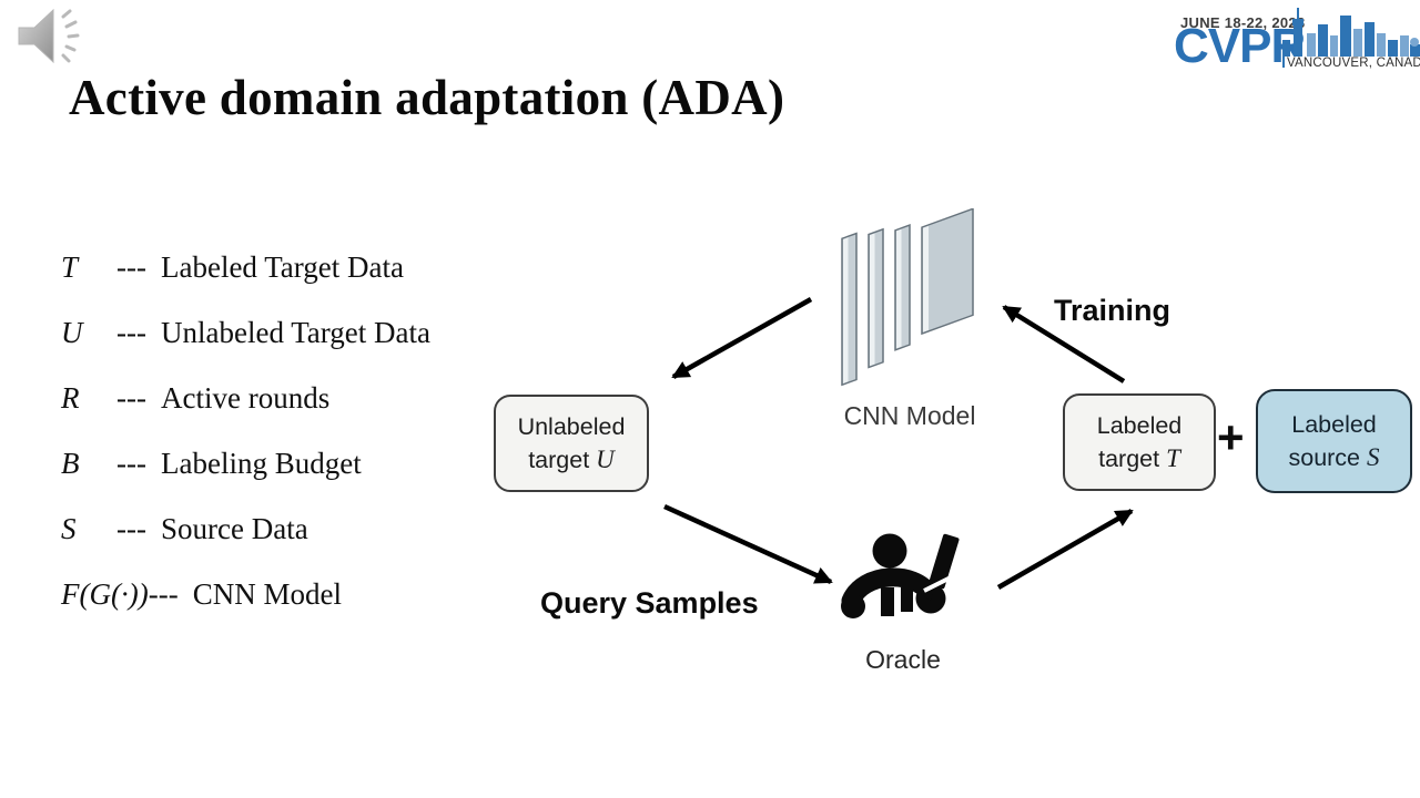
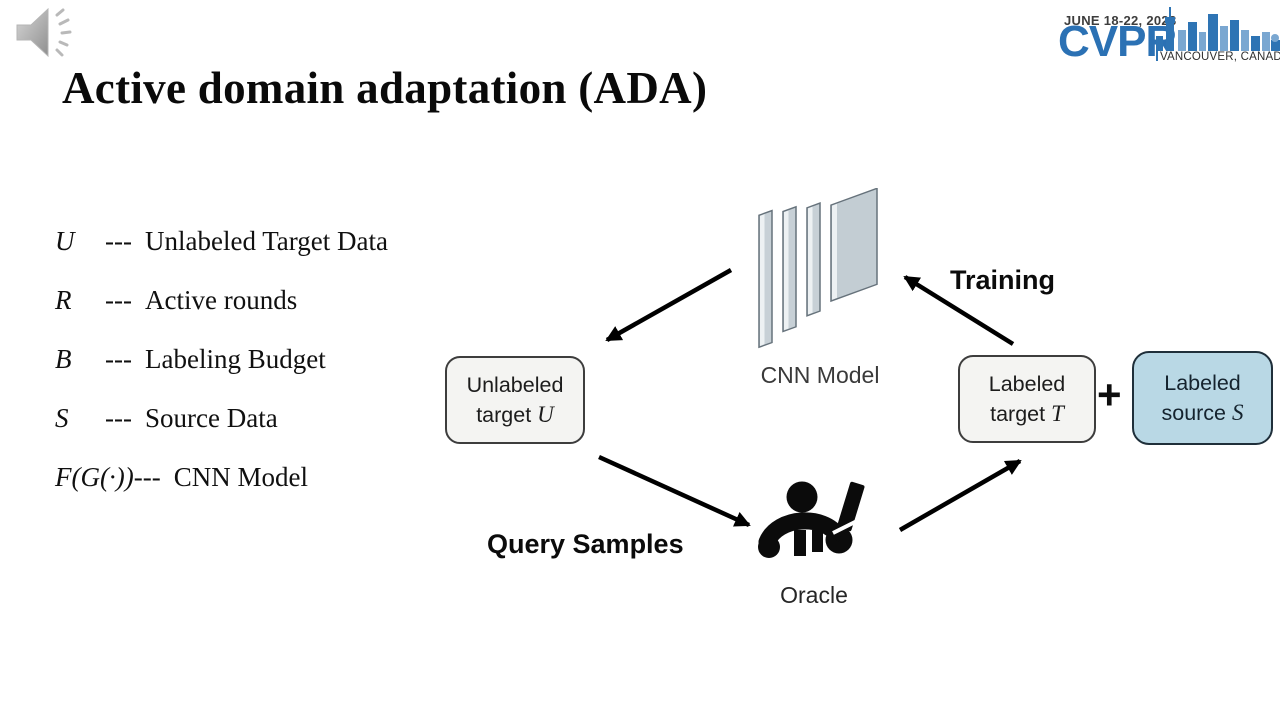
  JUNE 18-22, 20
  CVP
  VANCOUVER, CANAD
  Active domain adaptation (ADA)
- T --- Labeled Target Data
  U --- Unlabeled Target Data
  R --- Active rounds
  B --- Labeling Budget
  S --- Source Data
  F(G(·))--- CNN Model
  CNN Model
  Unlabeled
  target U
  Oracle
  Query Samples
  Training
  Labeled
  target T
  +
  Labeled
  source S
